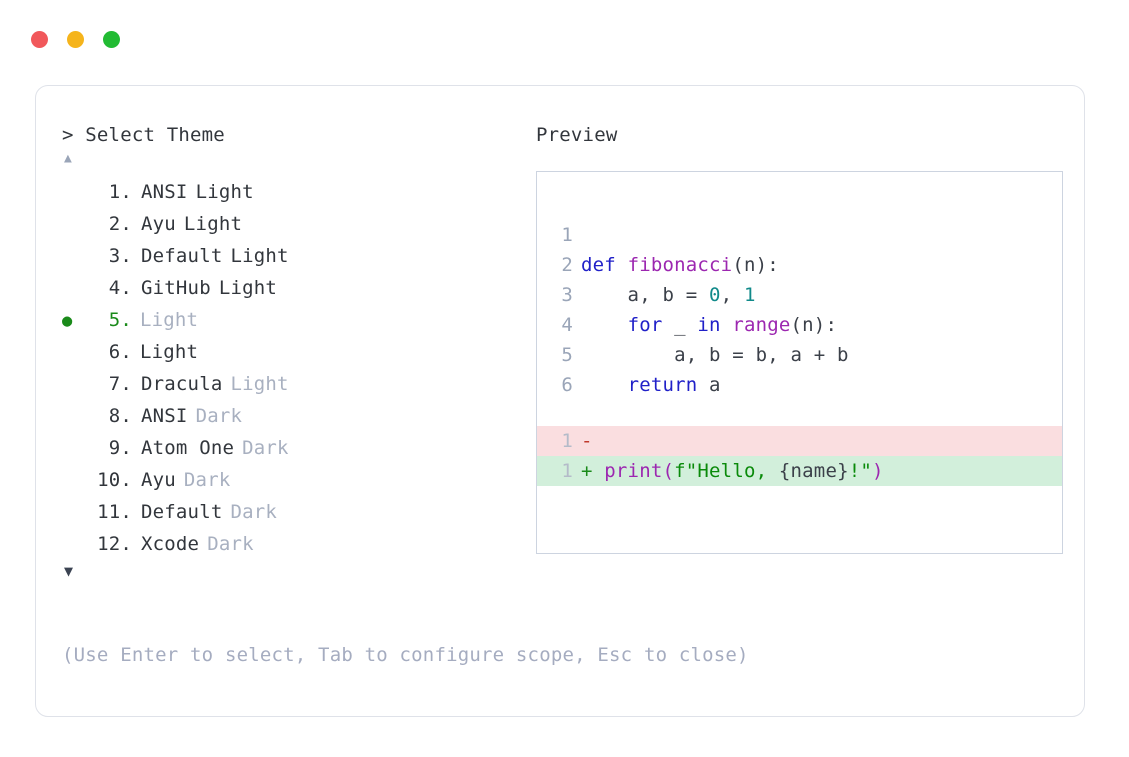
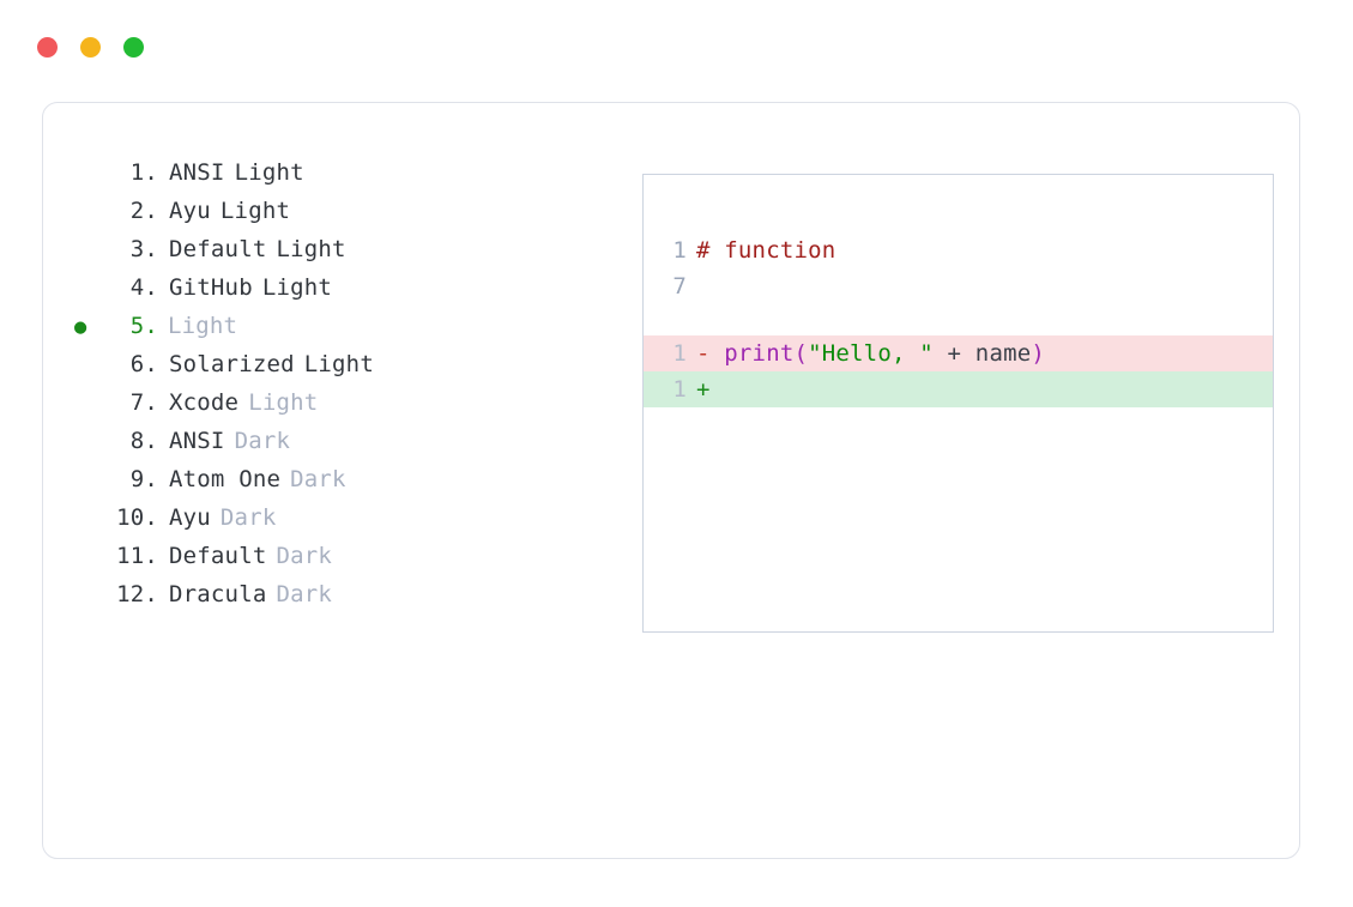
- > Select Theme
- ▲
  1.
  ANSI
  Light
  2.
  Ayu
  Light
  3.
  Default
  Light
  4.
  GitHub
  Light
  ●
  5.
  Light
  6.
+ Solarized
  Light
  7.
- Dracula
+ Xcode
  Light
  8.
  ANSI
  Dark
  9.
  Atom One
  Dark
  10.
  Ayu
  Dark
  11.
  Default
  Dark
  12.
- Xcode
+ Dracula
  Dark
- ▼
- (Use Enter to select, Tab to configure scope, Esc to close)
- Preview
  1
+ # function
- 2
+ 7
- def fibonacci(n):
- 3
- a, b = 0, 1
- 4
- for _ in range(n):
- 5
- a, b = b, a + b
- 6
- return a
  1
  -
+ print("Hello, " + name)
  1
  +
- print(f"Hello, {name}!")
